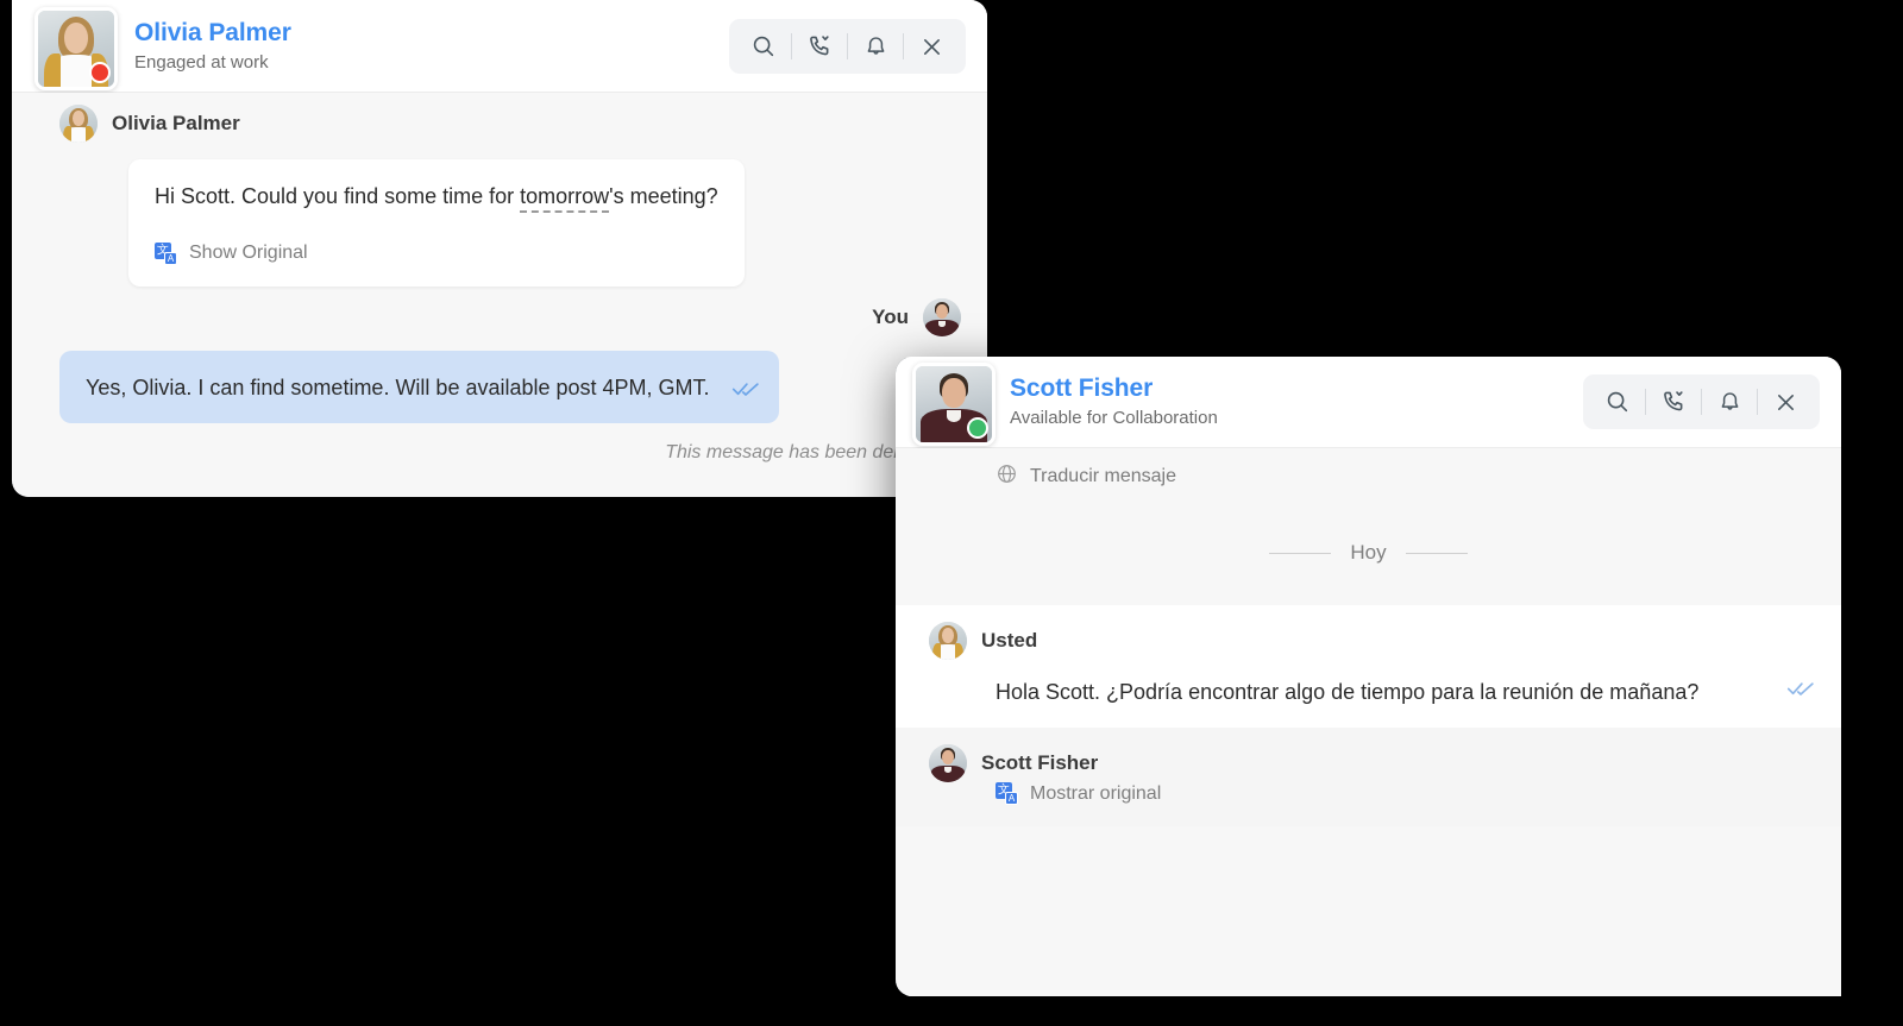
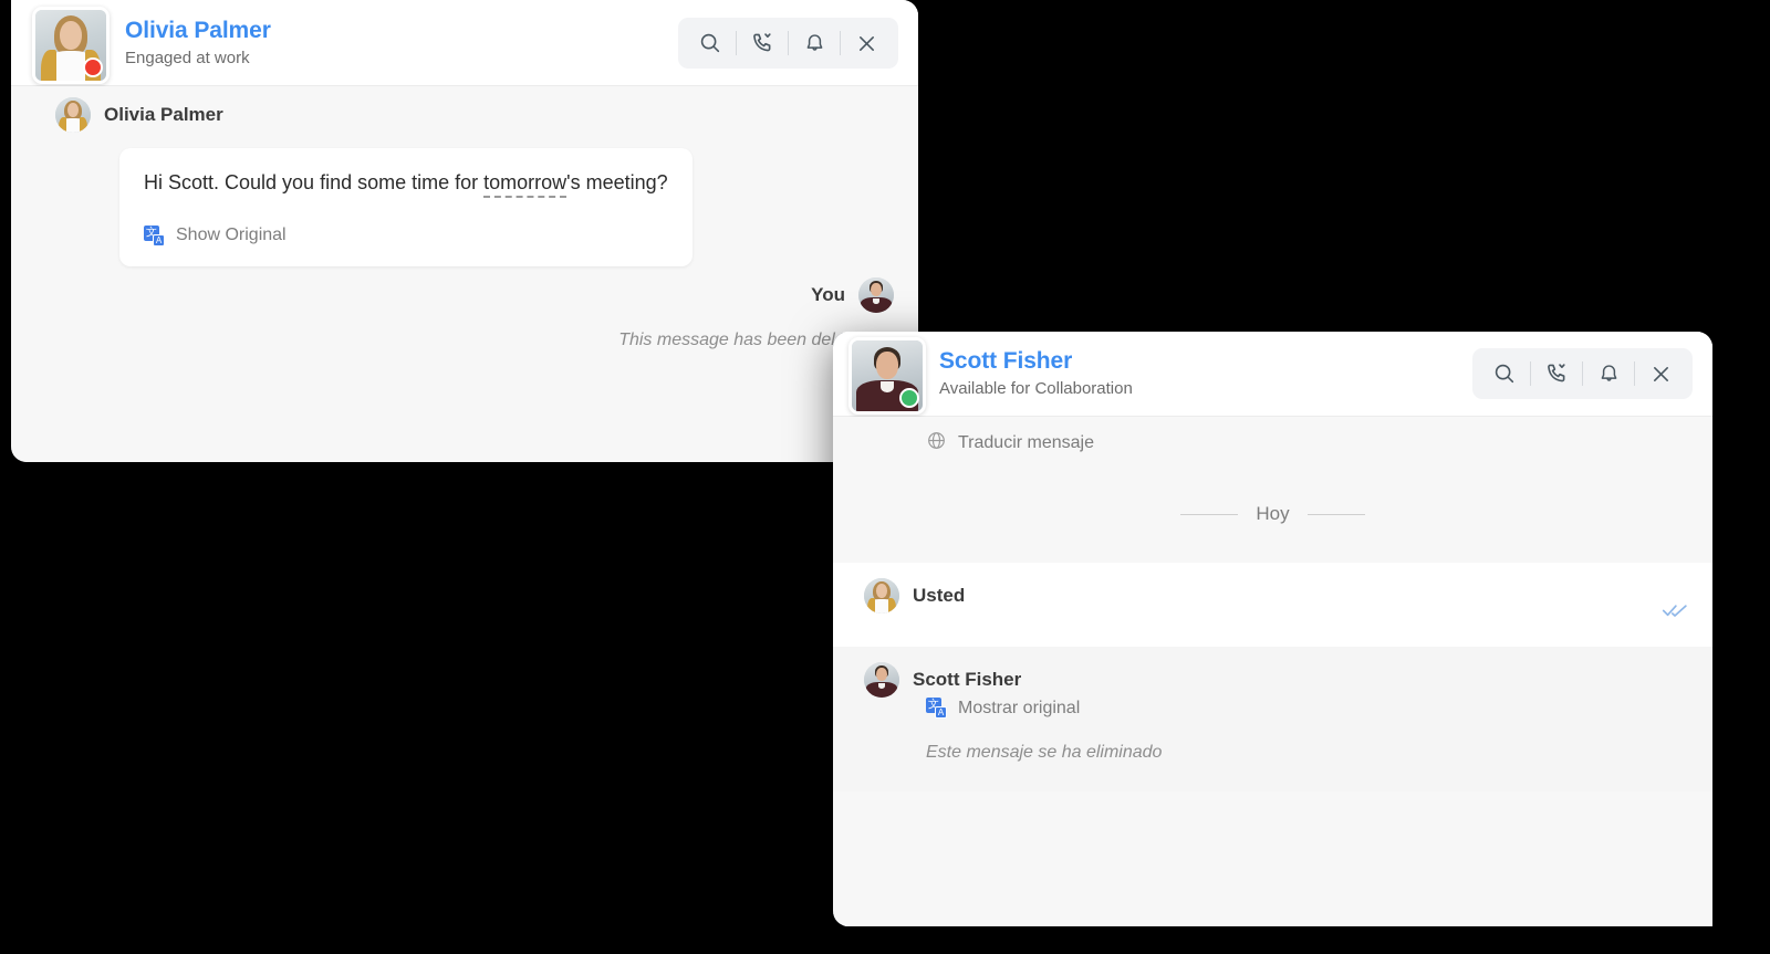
  Olivia Palmer
  Engaged at work
  Olivia Palmer
  Hi Scott. Could you find some time for tomorrow's meeting?
  文
  A
  Show Original
  You
- Yes, Olivia. I can find sometime. Will be available post 4PM, GMT.
  This message has been de
  Scott Fisher
  Available for Collaboration
  Traducir mensaje
  Hoy
  Usted
- Hola Scott. ¿Podría encontrar algo de tiempo para la reunión de mañana?
  Scott Fisher
  文
  A
  Mostrar original
+ Este mensaje se ha eliminado
